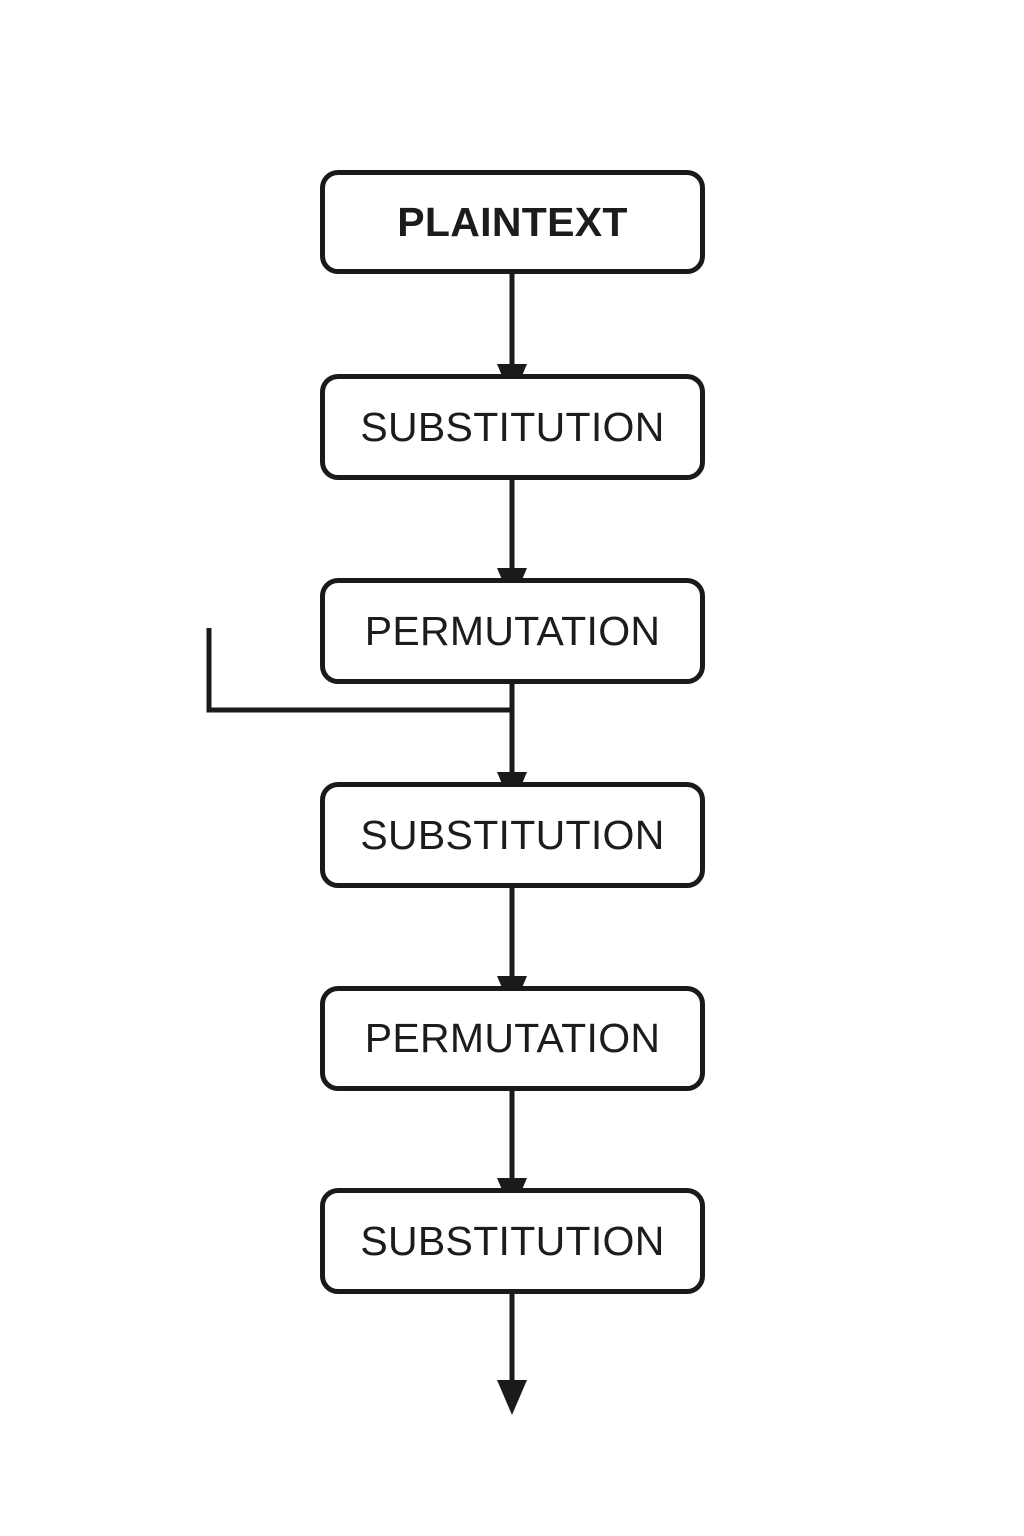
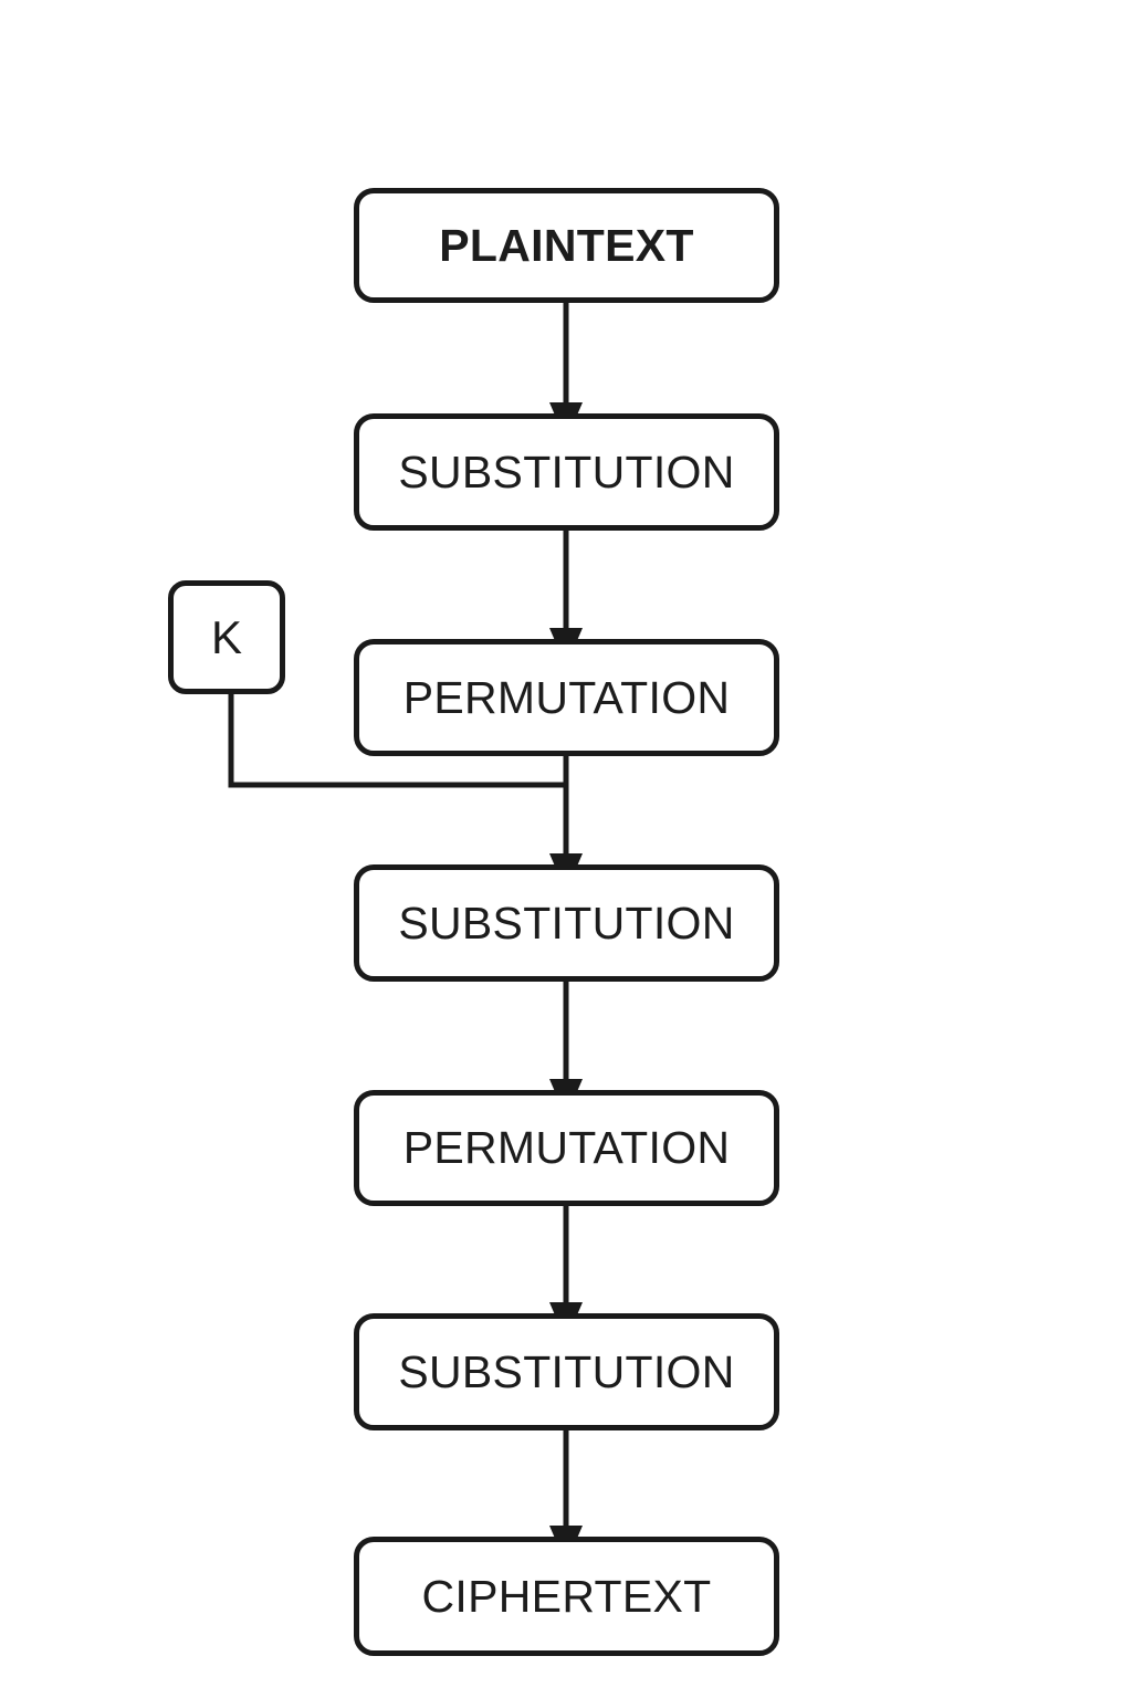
  PLAINTEXT
  SUBSTITUTION
  PERMUTATION
  SUBSTITUTION
  PERMUTATION
  SUBSTITUTION
+ CIPHERTEXT
+ K
